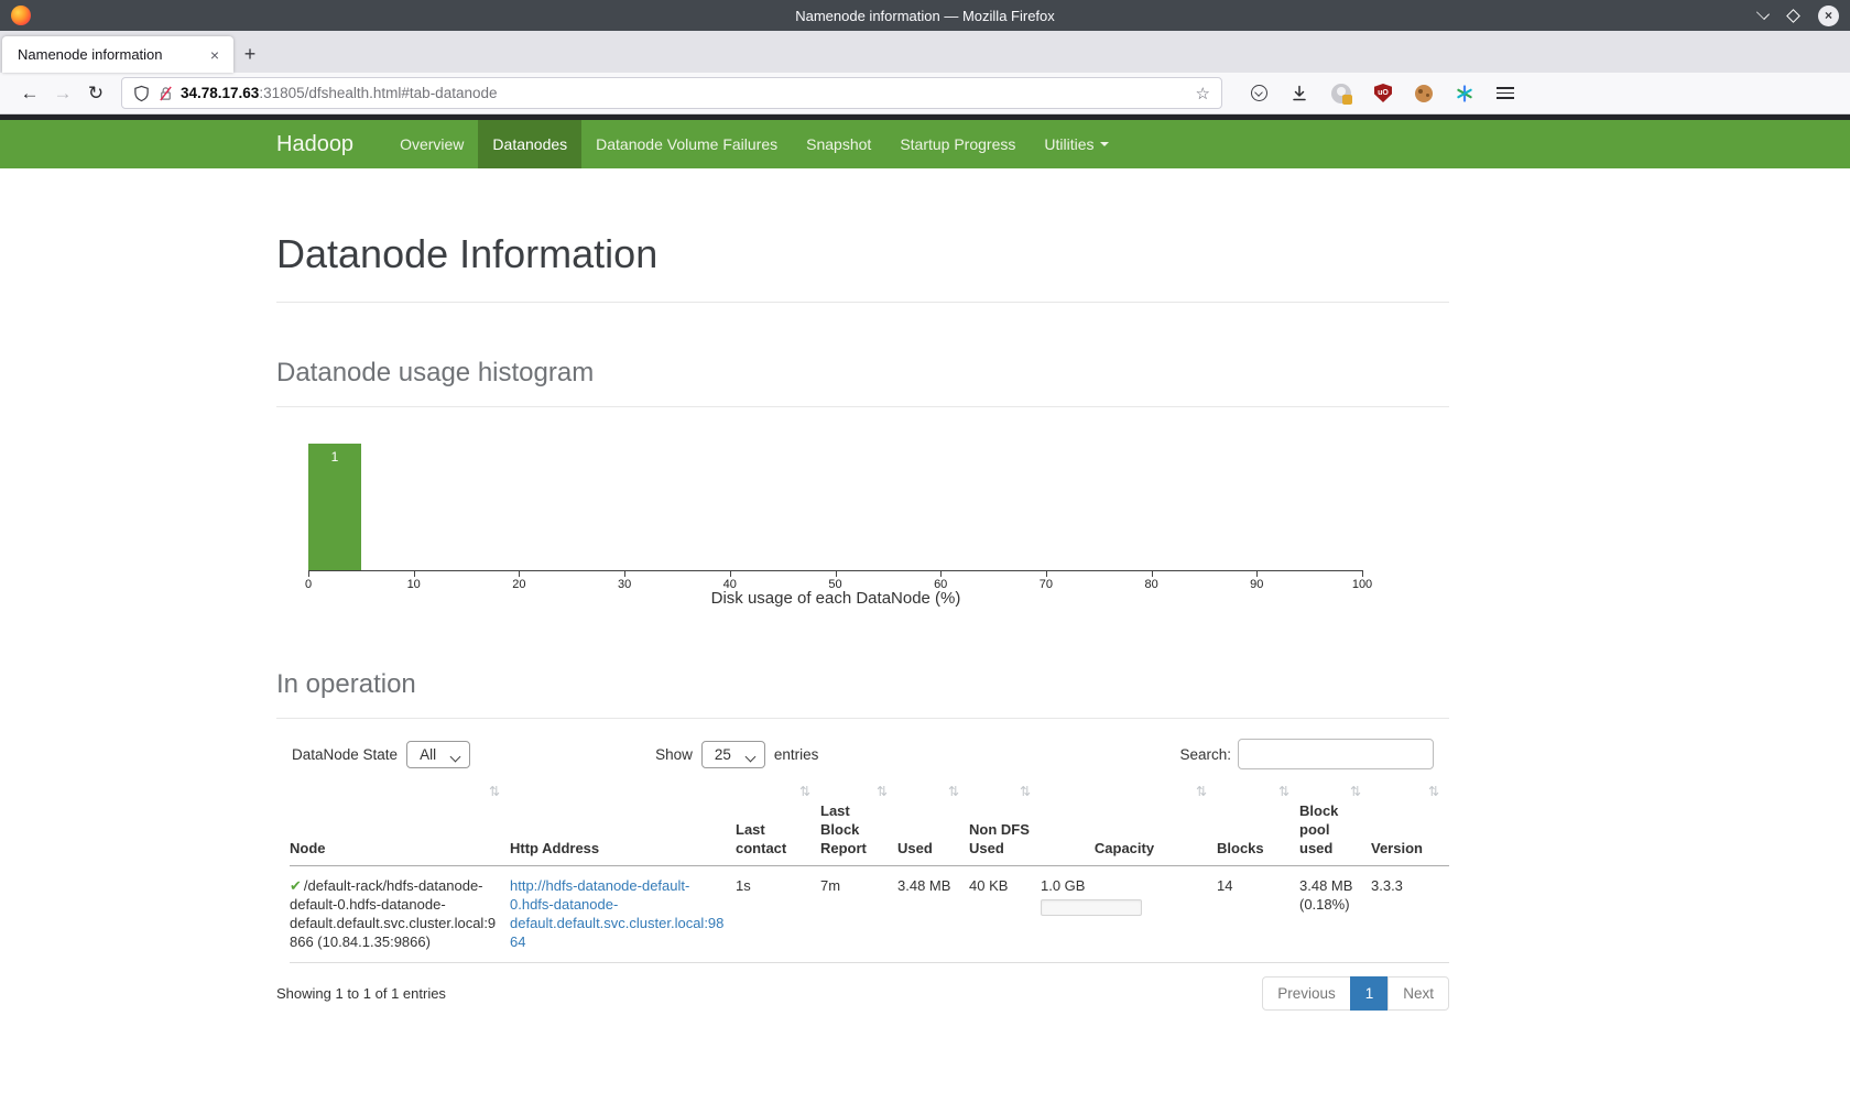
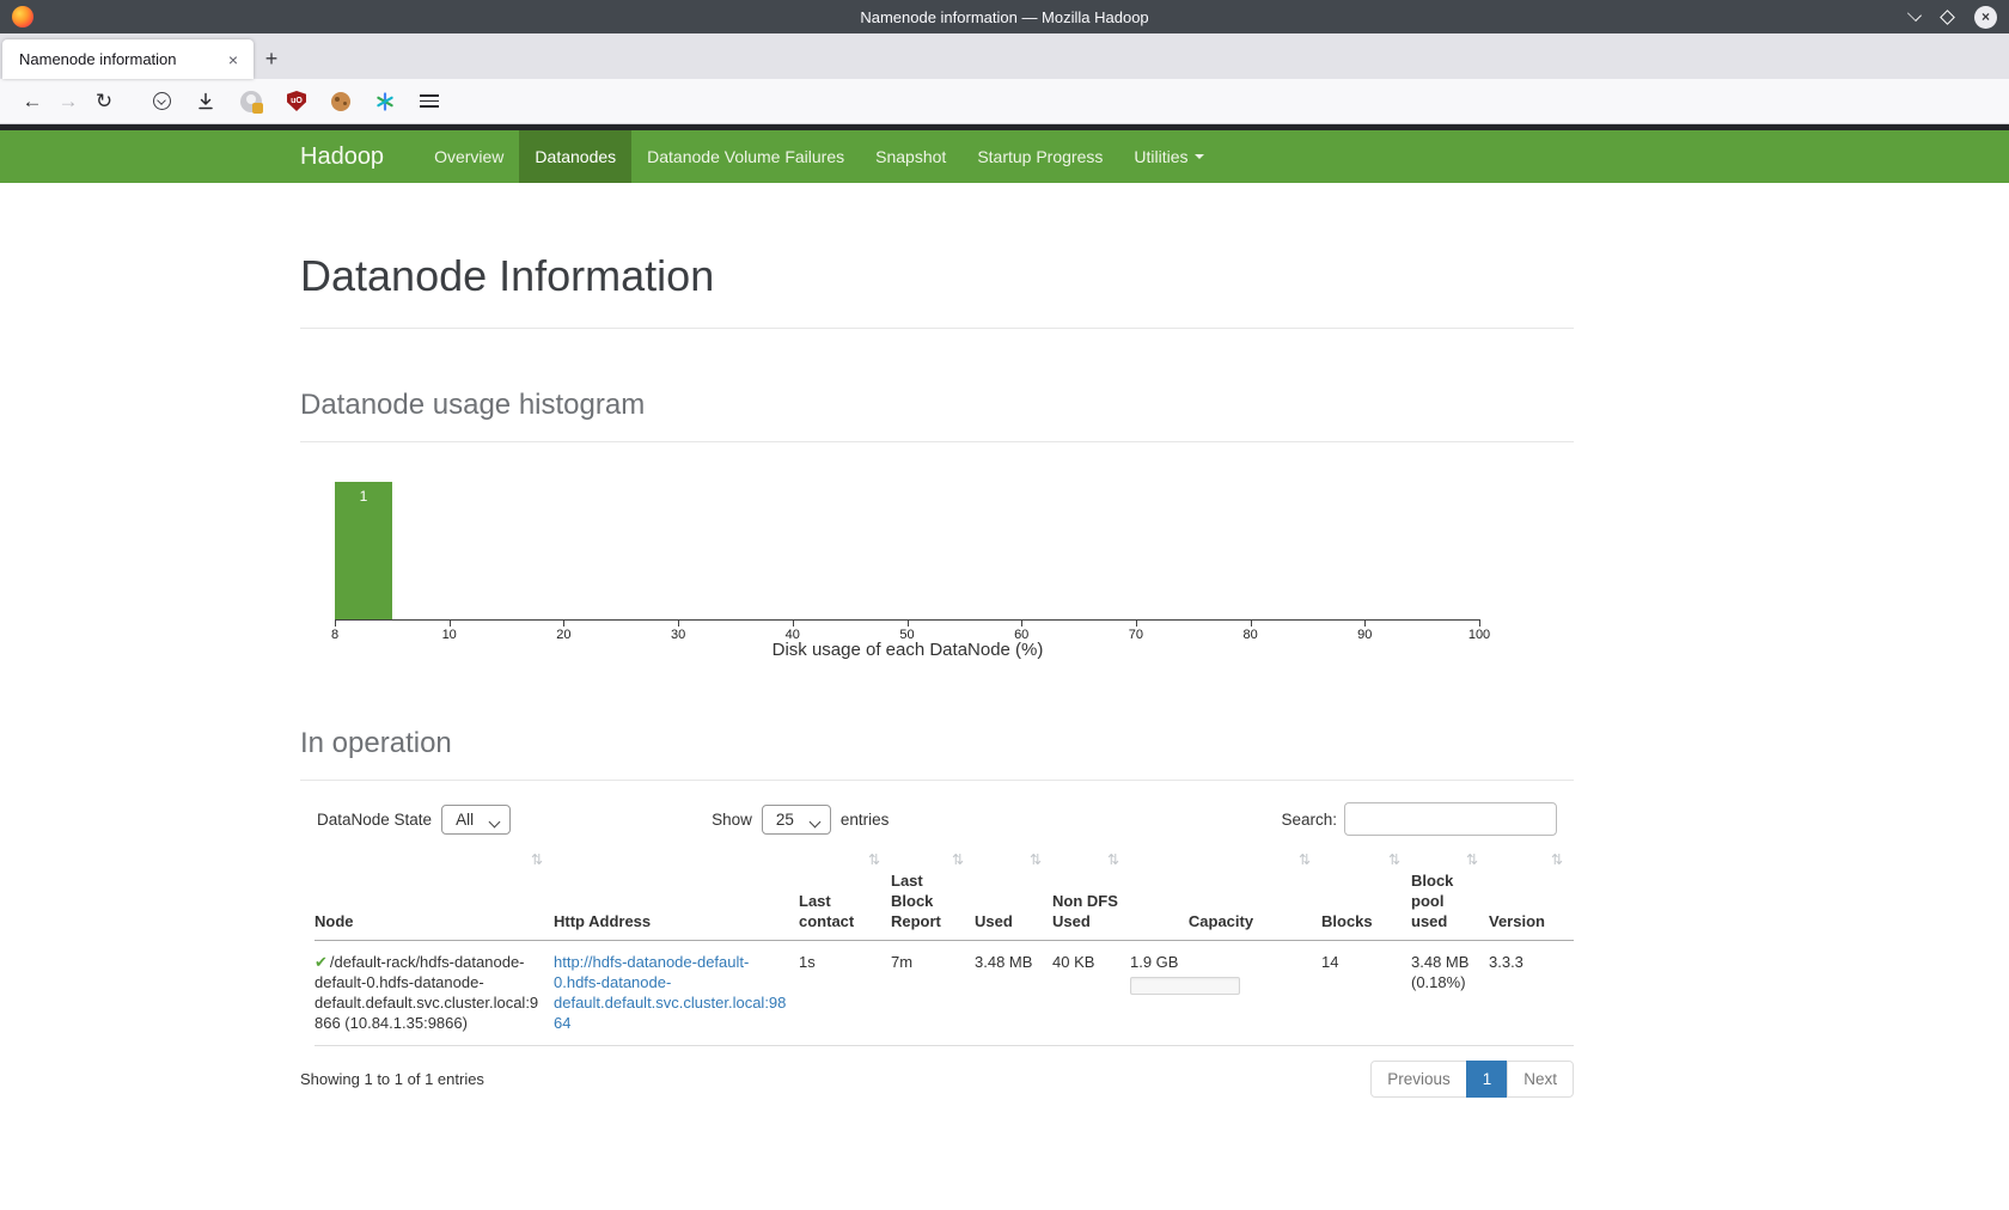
- Namenode information — Mozilla Firefox
+ Namenode information — Mozilla Hadoop
  ×
  Namenode information
  ×
  +
  ←
  →
  ↻
- 34.78.17.63:31805/dfshealth.html#tab-datanode
- ☆
  Hadoop
  Overview
  Datanodes
  Datanode Volume Failures
  Snapshot
  Startup Progress
  Utilities
  Datanode Information
  Datanode usage histogram
  1
- 0
+ 8
  10
  20
  30
  40
  50
  60
  70
  80
  90
  100
  Disk usage of each DataNode (%)
  In operation
  DataNode State
  All
  Show
  25
  entries
  Search:
  ⇅Node	Http Address	⇅Last contact	⇅Last Block Report	⇅Used	⇅Non DFS Used	⇅Capacity	⇅Blocks	⇅Block pool used	⇅Version
- ✔ /default-rack/hdfs-datanode-default-0.hdfs-datanode-default.default.svc.cluster.local:9866 (10.84.1.35:9866)	http://hdfs-datanode-default-0.hdfs-datanode-default.default.svc.cluster.local:9864	1s	7m	3.48 MB	40 KB	1.0 GB	14	3.48 MB (0.18%)	3.3.3
+ ✔ /default-rack/hdfs-datanode-default-0.hdfs-datanode-default.default.svc.cluster.local:9866 (10.84.1.35:9866)	http://hdfs-datanode-default-0.hdfs-datanode-default.default.svc.cluster.local:9864	1s	7m	3.48 MB	40 KB	1.9 GB	14	3.48 MB (0.18%)	3.3.3
  Showing 1 to 1 of 1 entries
  Previous
  1
  Next
